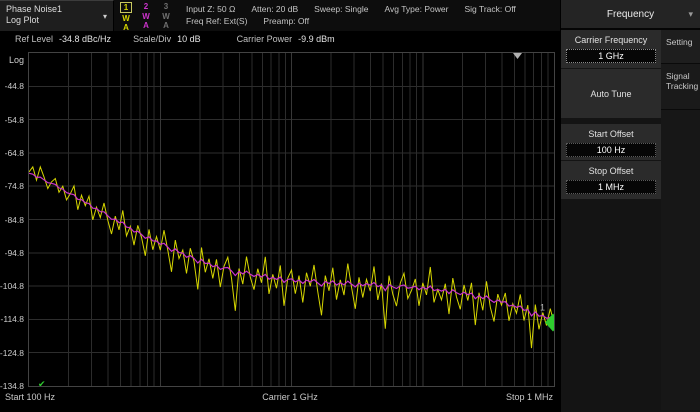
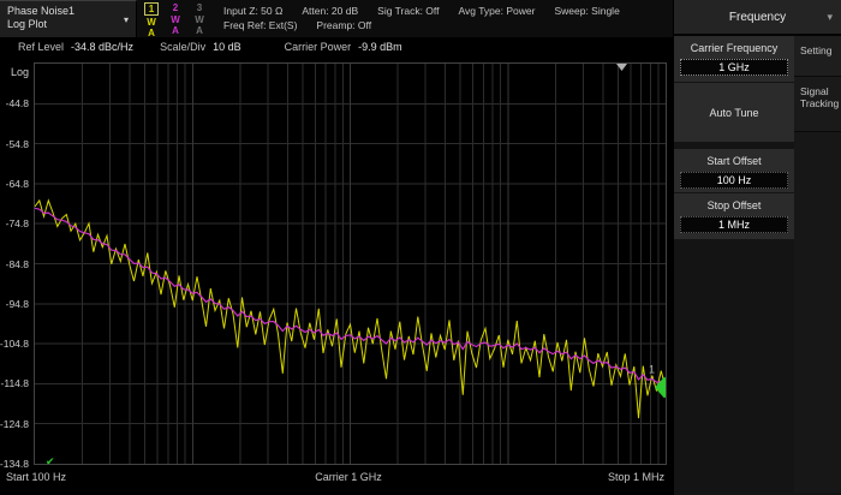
  Phase Noise1
  Log Plot
  ▾
  1
  W
  A
  2
  W
  A
  3
  W
  A
  Input Z: 50 Ω
  Atten: 20 dB
- Sweep: Single
+ Sig Track: Off
  Avg Type: Power
- Sig Track: Off
+ Sweep: Single
  Freq Ref: Ext(S)
  Preamp: Off
  Ref Level -34.8 dBc/Hz Scale/Div 10 dB Carrier Power -9.9 dBm
  Log
  -44.8
  -54.8
  -64.8
  -74.8
  -84.8
  -94.8
  -104.8
  -114.8
  -124.8
  -134.8
  1
  ✔
  Start 100 Hz
  Carrier 1 GHz
  Stop 1 MHz
  Frequency
  ▾
  Carrier Frequency
  1 GHz
  Auto Tune
  Start Offset
  100 Hz
  Stop Offset
  1 MHz
  Setting
  Signal Tracking
